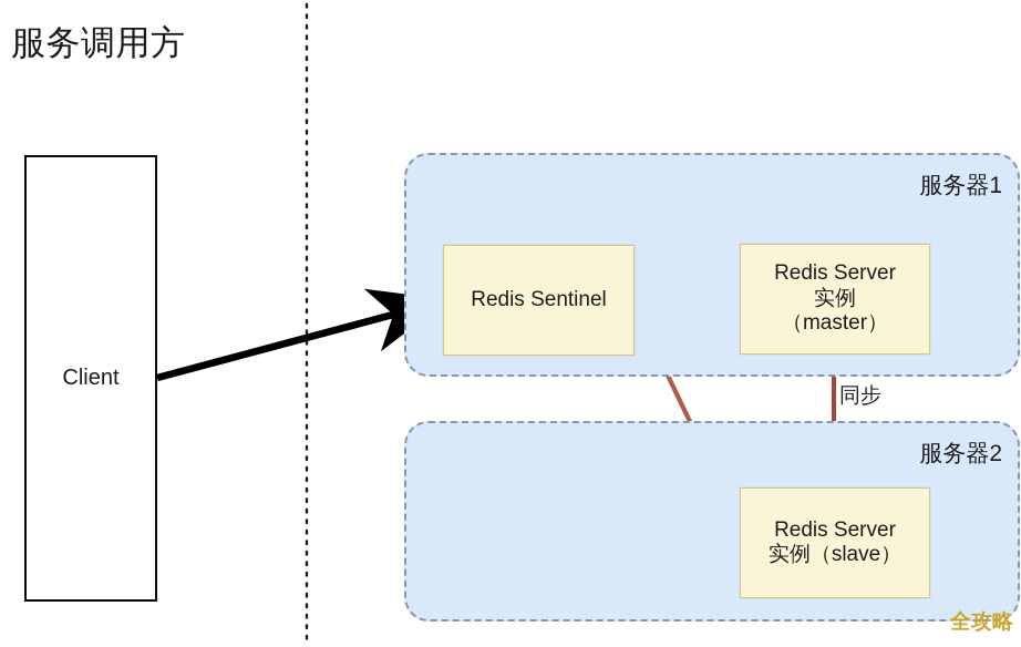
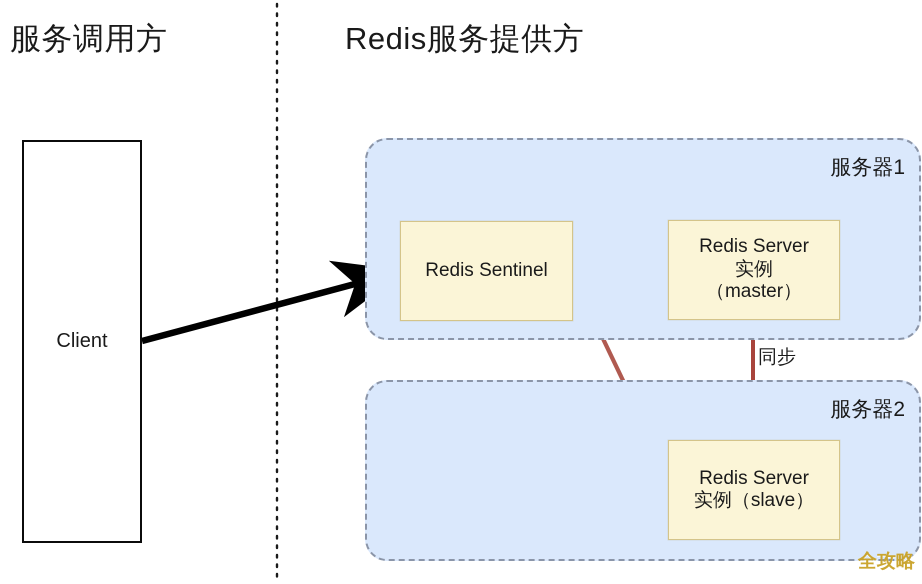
  服务调用方
+ Redis服务提供方
  Client
  服务器1
  服务器2
  Redis Sentinel
  Redis Server
  实例
  （master）
  Redis Server
  实例（slave）
  同步
  全攻略
